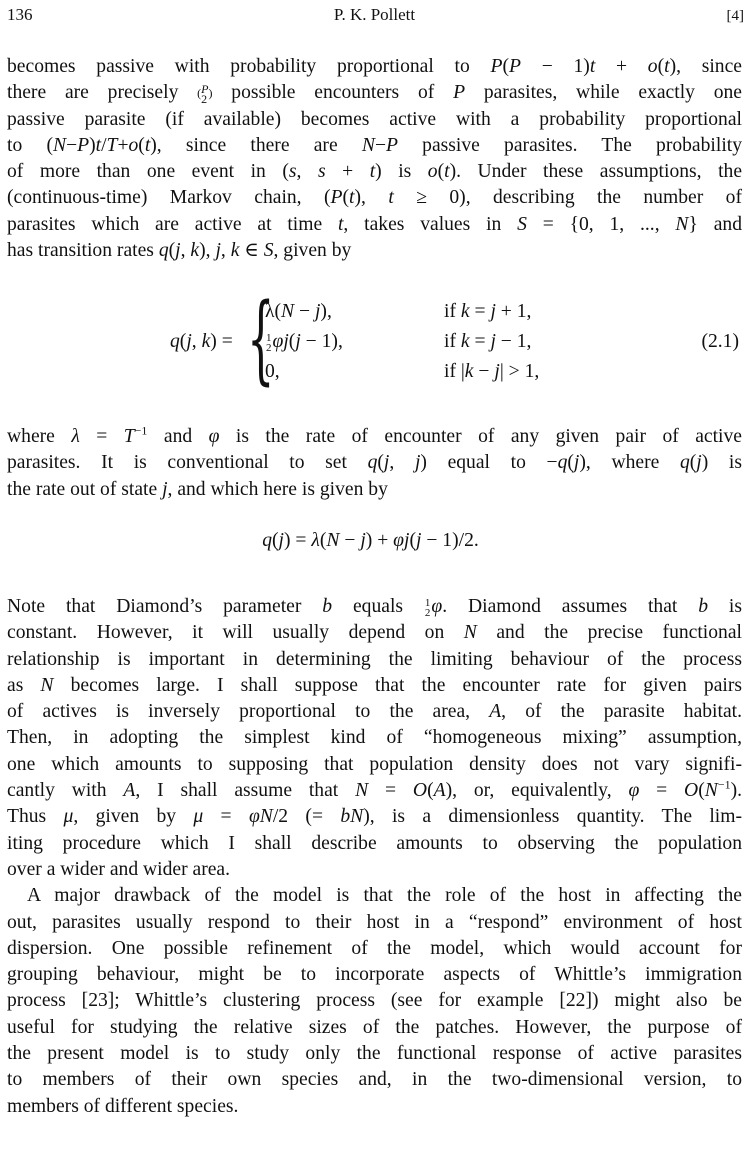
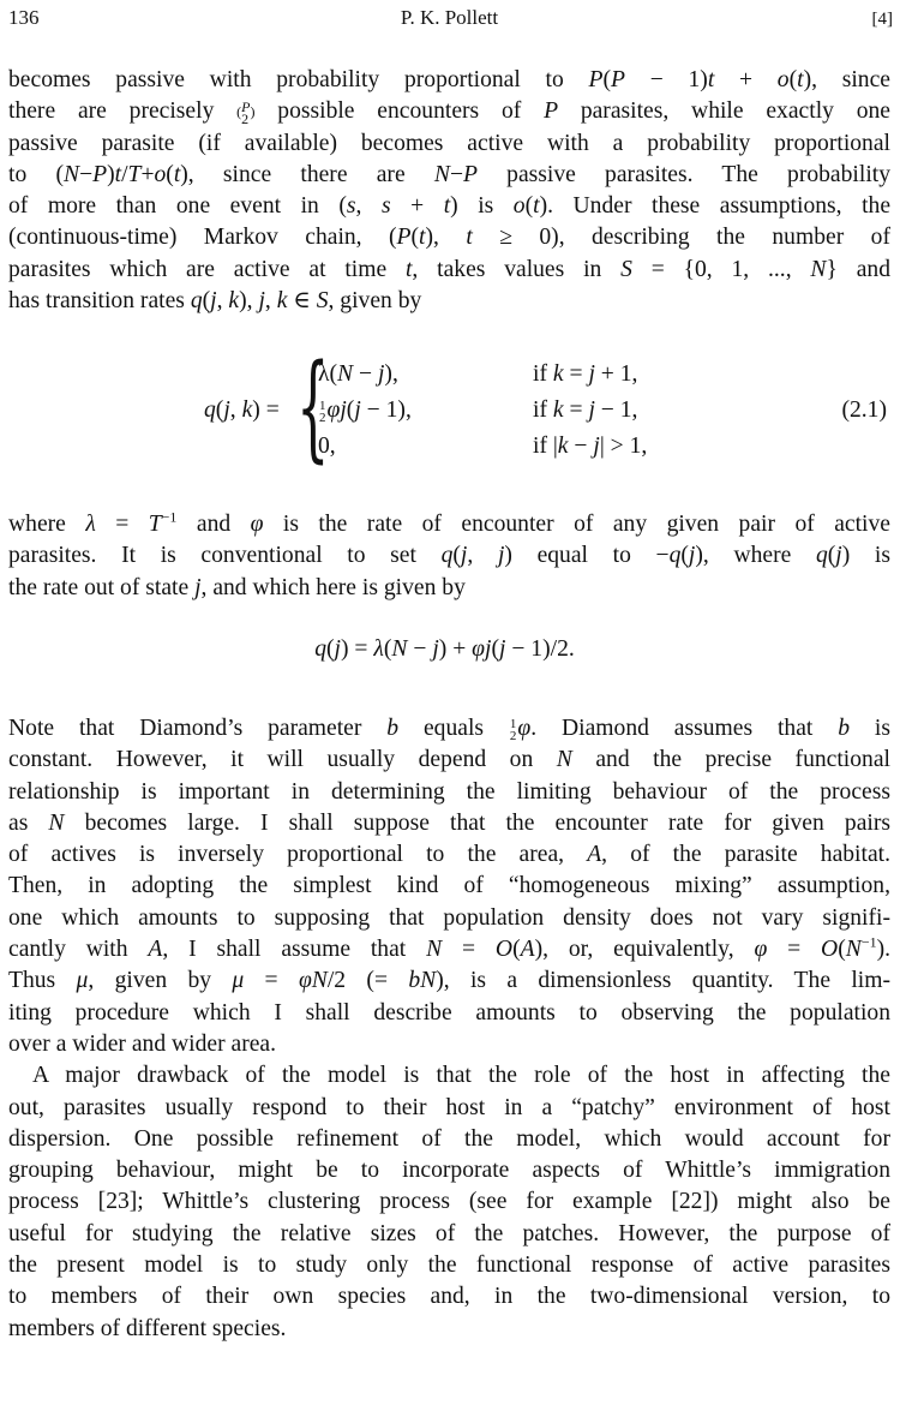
  136
  P. K. Pollett
  [4]
  becomes passive with probability proportional to P(P − 1)t + o(t), since
  there are precisely (P
  2) possible encounters of P parasites, while exactly one
  passive parasite (if available) becomes active with a probability proportional
  to (N−P)t/T+o(t), since there are N−P passive parasites. The probability
  of more than one event in (s, s + t) is o(t). Under these assumptions, the
  (continuous-time) Markov chain, (P(t), t ≥ 0), describing the number of
  parasites which are active at time t, takes values in S = {0, 1, ..., N} and
  has transition rates q(j, k), j, k ∈ S, given by
  q(j, k) =
  {
  λ(N − j),
  if k = j + 1,
  1
  2
  φj(j − 1),
  if k = j − 1,
  0,
  if |k − j| > 1,
  (2.1)
  where λ = T−1 and φ is the rate of encounter of any given pair of active
  parasites. It is conventional to set q(j, j) equal to −q(j), where q(j) is
  the rate out of state j, and which here is given by
  q(j) = λ(N − j) + φj(j − 1)/2.
  Note that Diamond’s parameter b equals
  1
  2
  φ. Diamond assumes that b is
  constant. However, it will usually depend on N and the precise functional
  relationship is important in determining the limiting behaviour of the process
  as N becomes large. I shall suppose that the encounter rate for given pairs
  of actives is inversely proportional to the area, A, of the parasite habitat.
  Then, in adopting the simplest kind of “homogeneous mixing” assumption,
  one which amounts to supposing that population density does not vary signifi-
  cantly with A, I shall assume that N = O(A), or, equivalently, φ = O(N−1).
  Thus μ, given by μ = φN/2 (= bN), is a dimensionless quantity. The lim-
  iting procedure which I shall describe amounts to observing the population
  over a wider and wider area.
  A major drawback of the model is that the role of the host in affecting the
- out, parasites usually respond to their host in a “respond” environment of host
+ out, parasites usually respond to their host in a “patchy” environment of host
  dispersion. One possible refinement of the model, which would account for
  grouping behaviour, might be to incorporate aspects of Whittle’s immigration
  process [23]; Whittle’s clustering process (see for example [22]) might also be
  useful for studying the relative sizes of the patches. However, the purpose of
  the present model is to study only the functional response of active parasites
  to members of their own species and, in the two-dimensional version, to
  members of different species.
